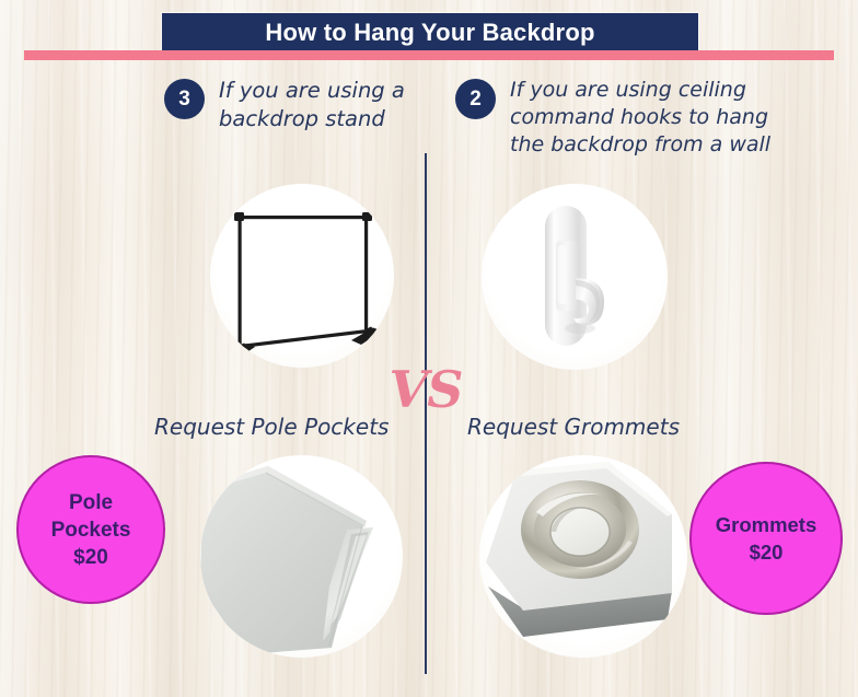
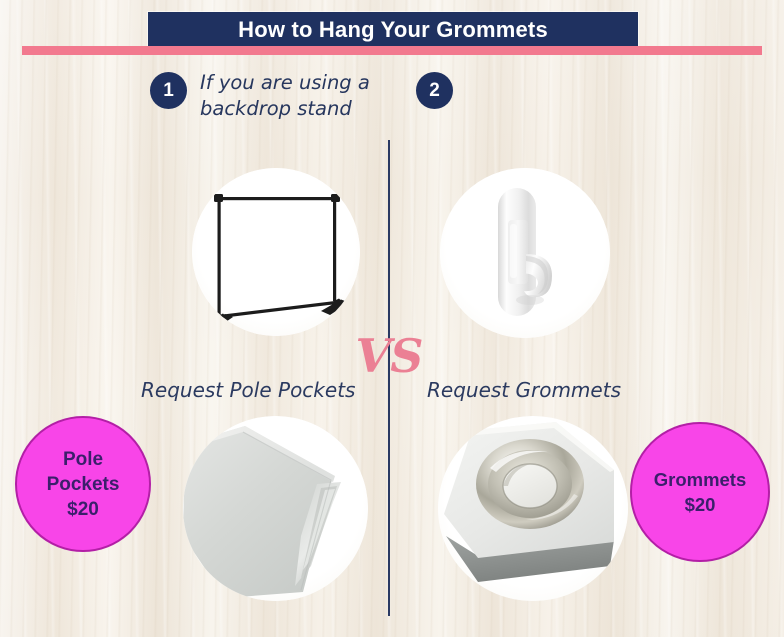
- How to Hang Your Backdrop
+ How to Hang Your Grommets
- 3
+ 1
  If you are using a
  backdrop stand
  2
- If you are using ceiling
- command hooks to hang
- the backdrop from a wall
  VS
  Request Pole Pockets
  Request Grommets
  Pole
  Pockets
  $20
  Grommets
  $20
